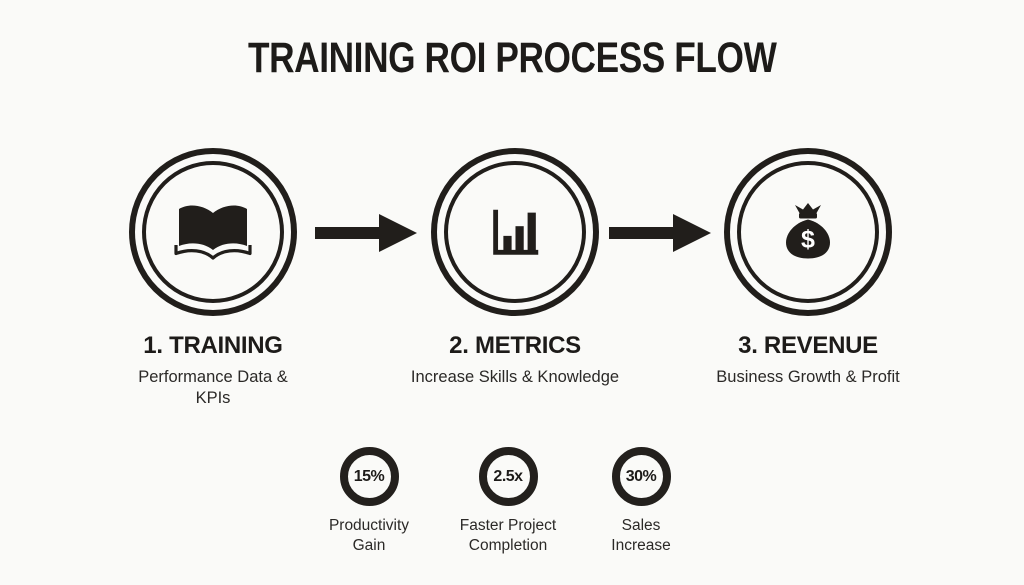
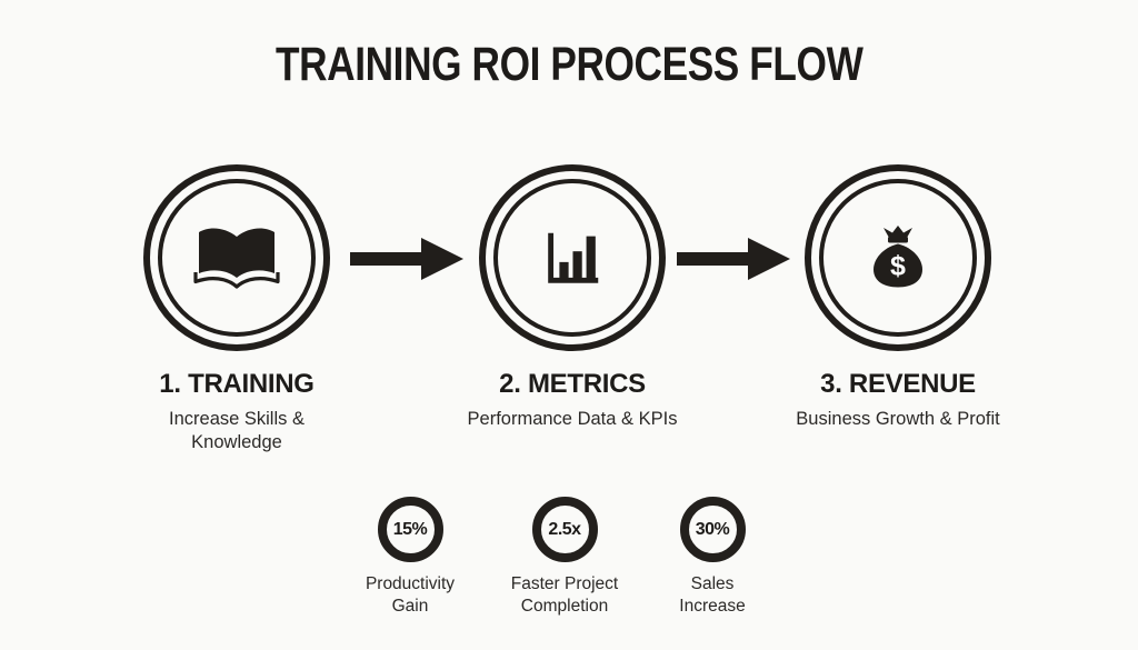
  TRAINING ROI PROCESS FLOW
  1. TRAINING
- Performance Data & KPIs
+ Increase Skills & Knowledge
  2. METRICS
- Increase Skills & Knowledge
+ Performance Data & KPIs
  $
  3. REVENUE
  Business Growth & Profit
  15%
  Productivity Gain
  2.5x
  Faster Project Completion
  30%
  Sales Increase
